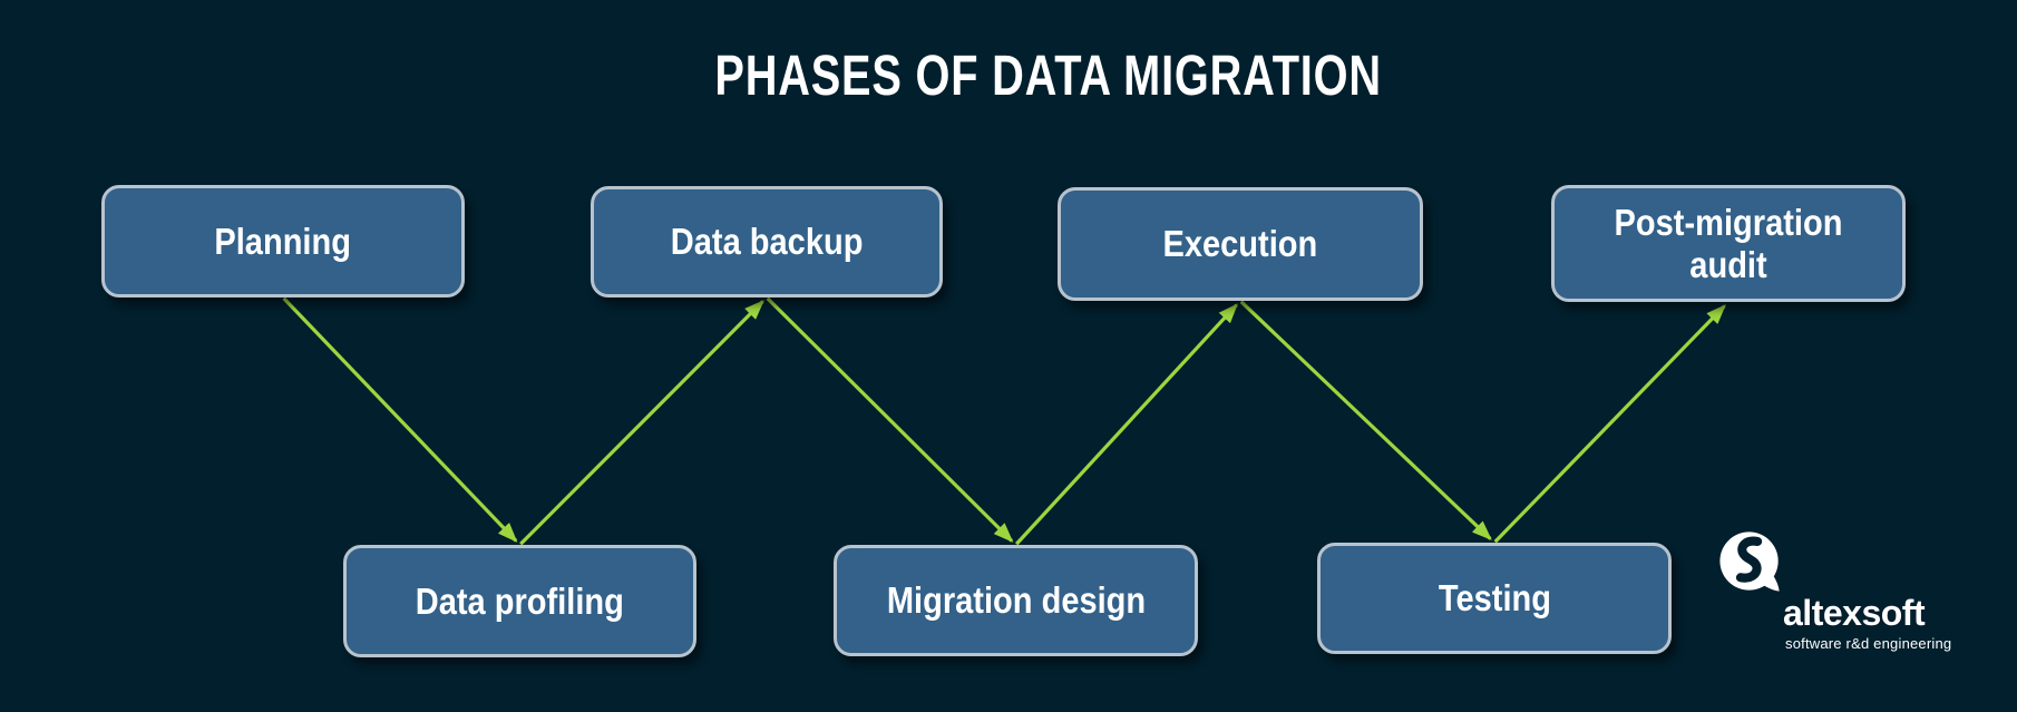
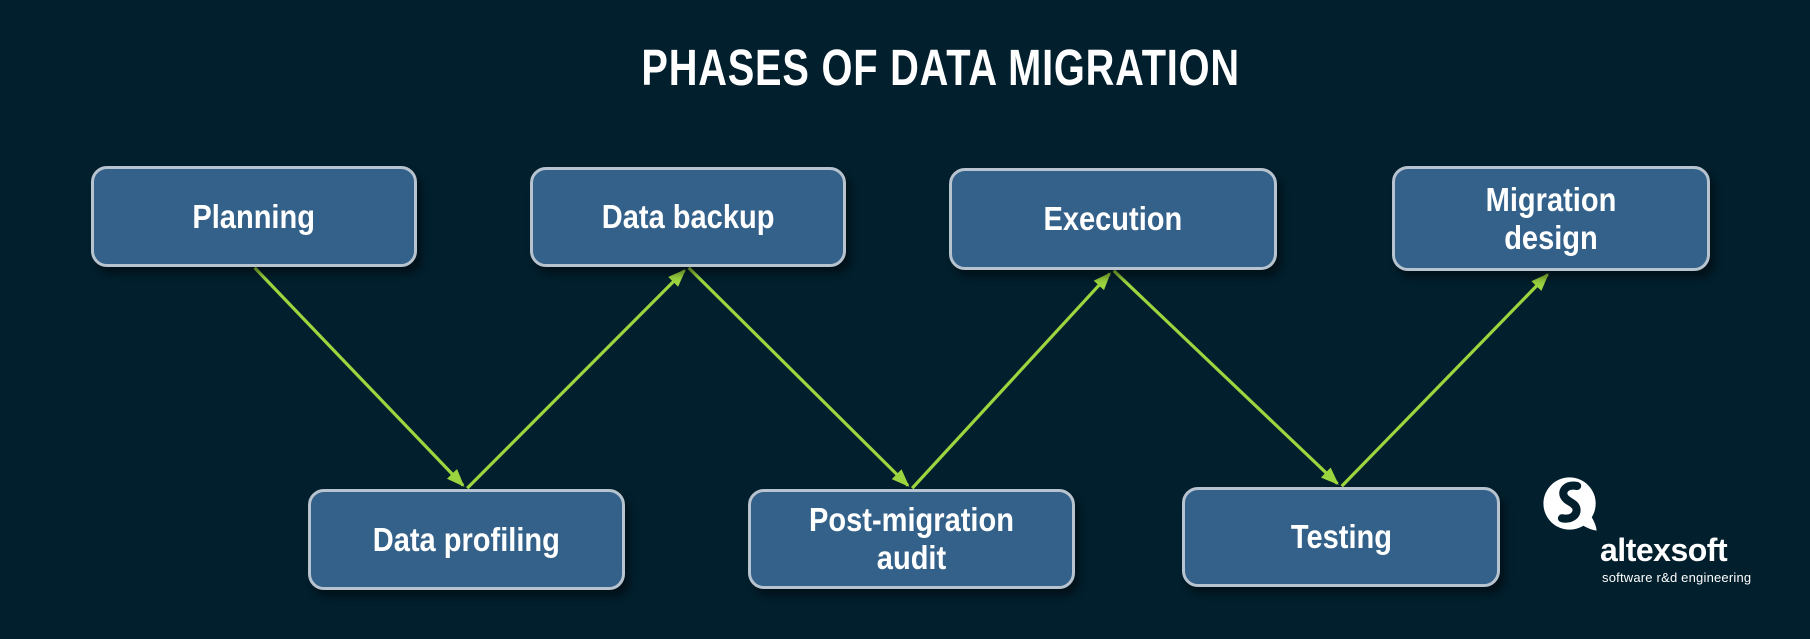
  PHASES OF DATA MIGRATION
  Planning
  Data backup
  Execution
- Post-migration audit
+ Migration design
  Data profiling
- Migration design
+ Post-migration audit
  Testing
  altexsoft
  software r&d engineering
